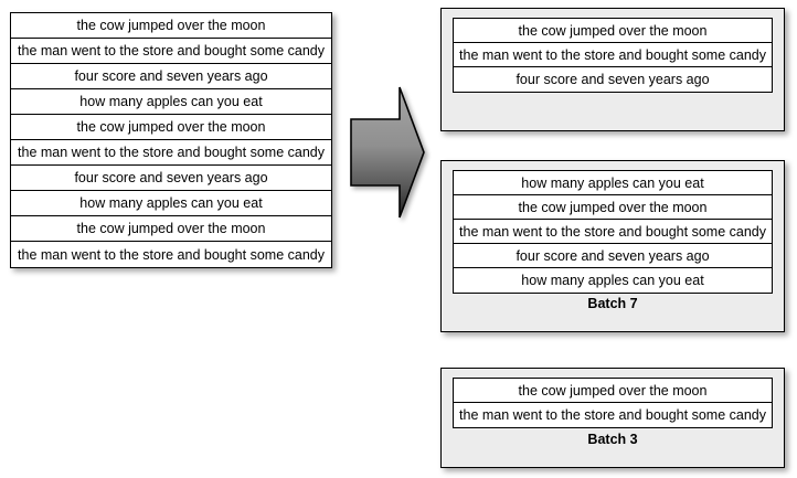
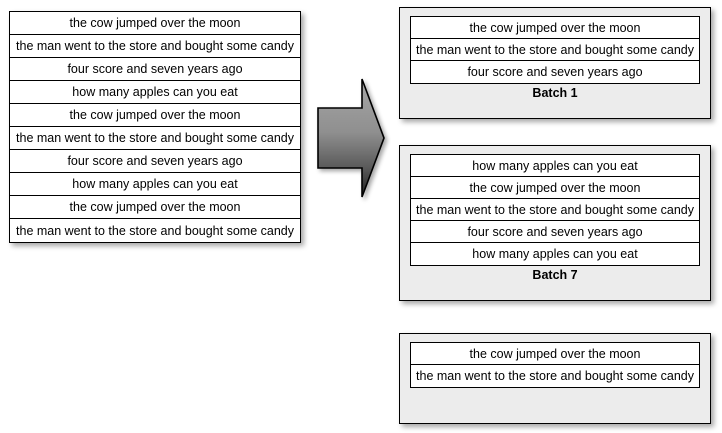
  the cow jumped over the moon
  the man went to the store and bought some candy
  four score and seven years ago
  how many apples can you eat
  the cow jumped over the moon
  the man went to the store and bought some candy
  four score and seven years ago
  how many apples can you eat
  the cow jumped over the moon
  the man went to the store and bought some candy
  the cow jumped over the moon
  the man went to the store and bought some candy
  four score and seven years ago
+ Batch 1
  how many apples can you eat
  the cow jumped over the moon
  the man went to the store and bought some candy
  four score and seven years ago
  how many apples can you eat
  Batch 7
  the cow jumped over the moon
  the man went to the store and bought some candy
- Batch 3
